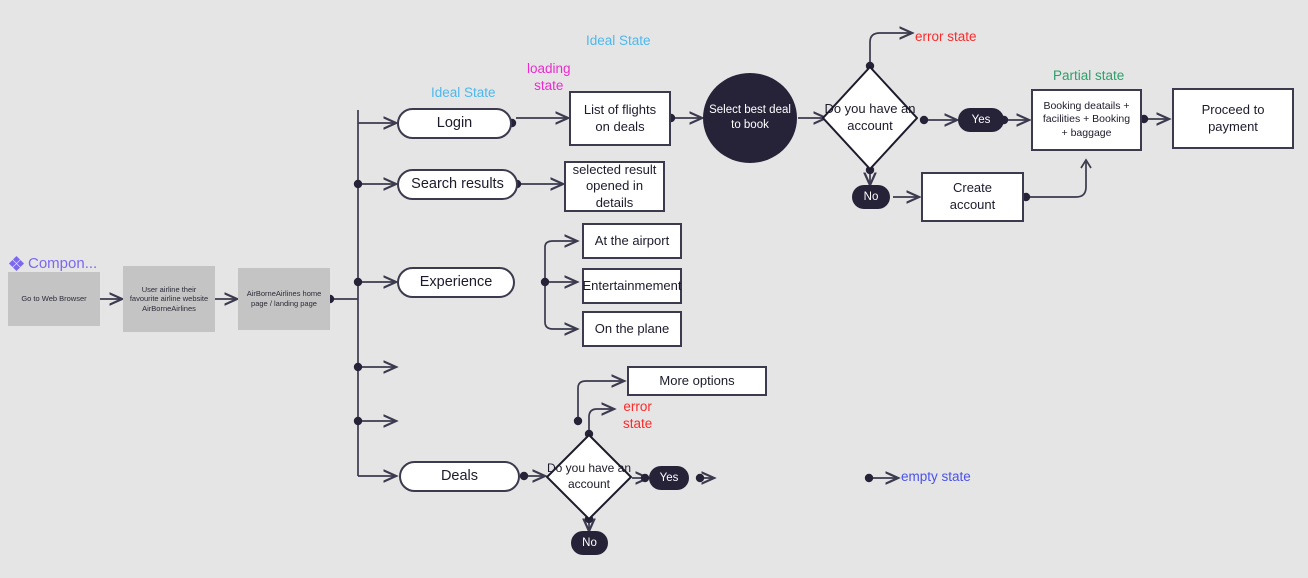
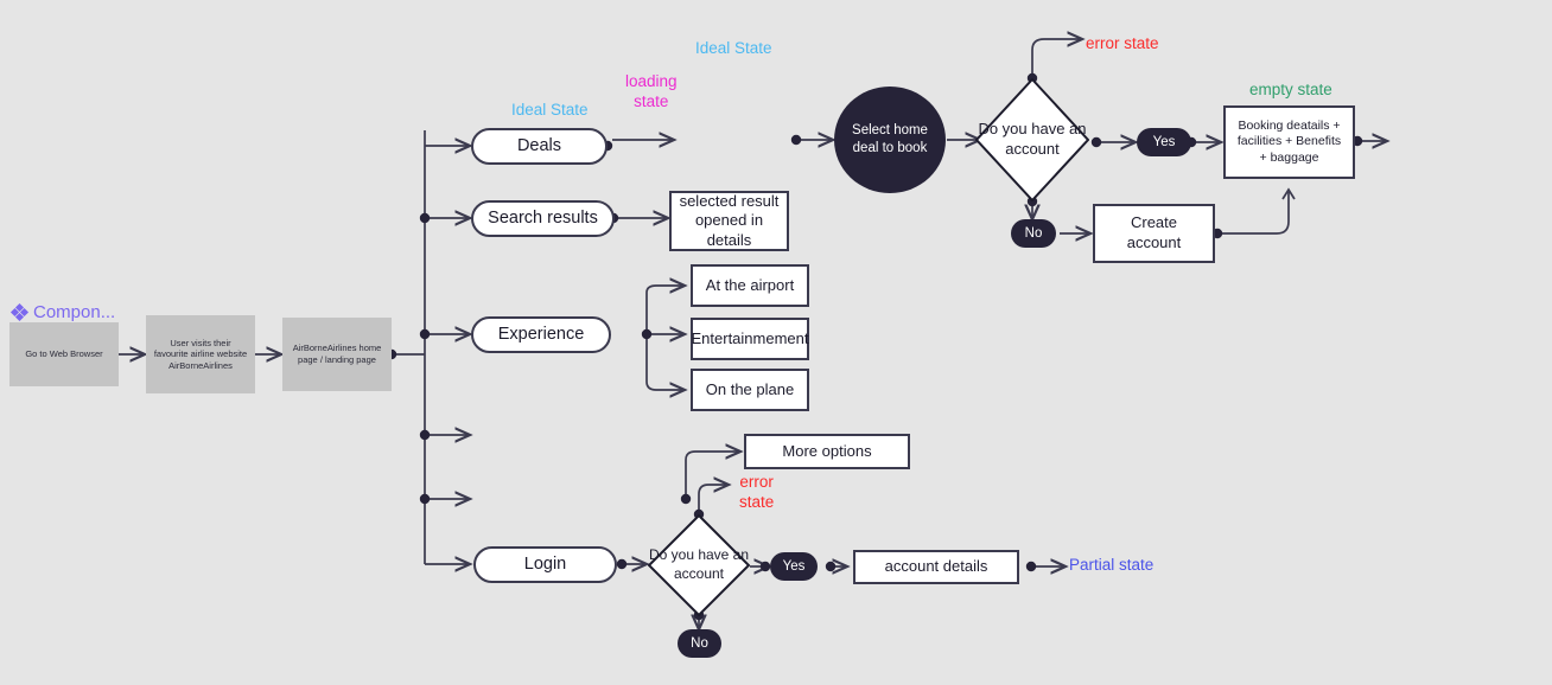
  Compon...
  Go to Web Browser
- User airline their favourite airline website AirBorneAirlines
+ User visits their favourite airline website AirBorneAirlines
  AirBorneAirlines home page / landing page
- Login
+ Deals
  Search results
  Experience
- Deals
+ Login
- List of flights on deals
- Select best deal to book
+ Select home deal to book
  Do you have an account
  Yes
  No
- Booking deatails + facilities + Booking + baggage
+ Booking deatails + facilities + Benefits + baggage
  Create account
- Proceed to payment
  selected result opened in details
  At the airport
  Entertainmement
  On the plane
  More options
  Do you have an account
  Yes
  No
+ account details
  Ideal State
  loading
  state
  Ideal State
  error state
- Partial state
+ empty state
  error
  state
- empty state
+ Partial state
